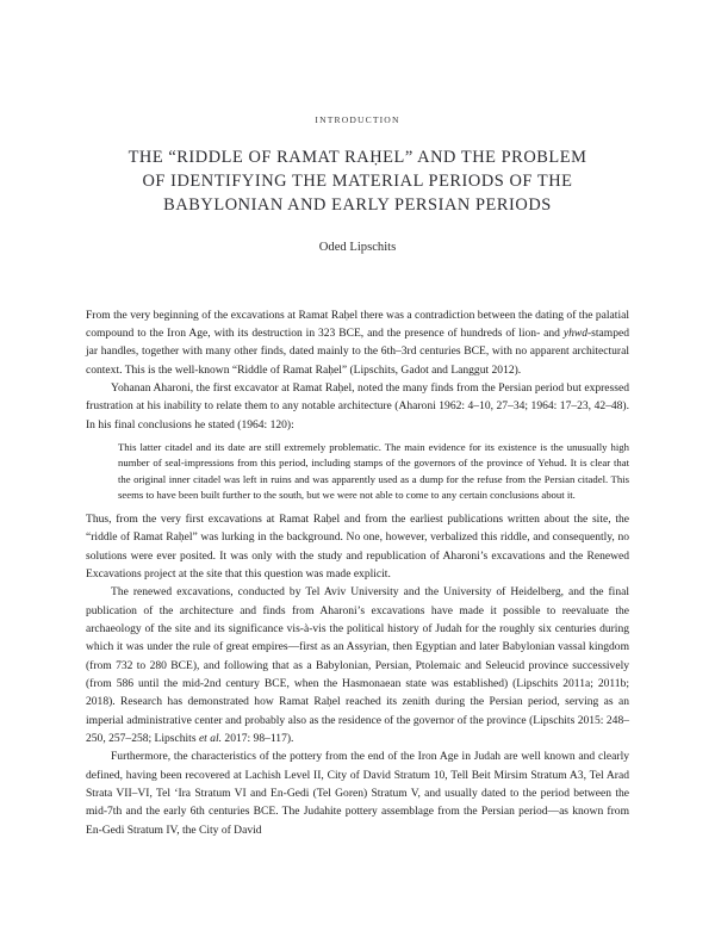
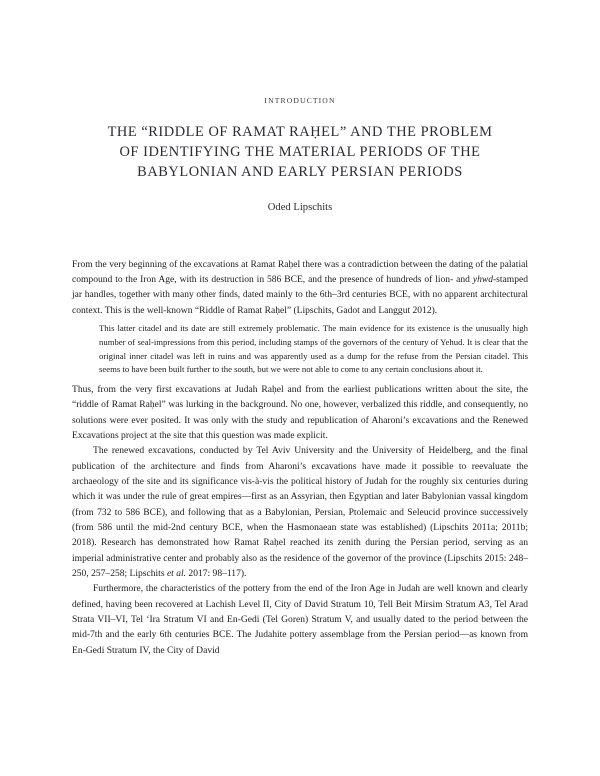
  INTRODUCTION
  THE “RIDDLE OF RAMAT RAḤEL” AND THE PROBLEM
  OF IDENTIFYING THE MATERIAL PERIODS OF THE
  BABYLONIAN AND EARLY PERSIAN PERIODS
  Oded Lipschits
- From the very beginning of the excavations at Ramat Raḥel there was a contradiction between the dating of the palatial compound to the Iron Age, with its destruction in 323 BCE, and the presence of hundreds of lion- and yhwd-stamped jar handles, together with many other finds, dated mainly to the 6th–3rd centuries BCE, with no apparent architectural context. This is the well-known “Riddle of Ramat Raḥel” (Lipschits, Gadot and Langgut 2012).
+ From the very beginning of the excavations at Ramat Raḥel there was a contradiction between the dating of the palatial compound to the Iron Age, with its destruction in 586 BCE, and the presence of hundreds of lion- and yhwd-stamped jar handles, together with many other finds, dated mainly to the 6th–3rd centuries BCE, with no apparent architectural context. This is the well-known “Riddle of Ramat Raḥel” (Lipschits, Gadot and Langgut 2012).
- Yohanan Aharoni, the first excavator at Ramat Raḥel, noted the many finds from the Persian period but expressed frustration at his inability to relate them to any notable architecture (Aharoni 1962: 4–10, 27–34; 1964: 17–23, 42–48). In his final conclusions he stated (1964: 120):
- This latter citadel and its date are still extremely problematic. The main evidence for its existence is the unusually high number of seal-impressions from this period, including stamps of the governors of the province of Yehud. It is clear that the original inner citadel was left in ruins and was apparently used as a dump for the refuse from the Persian citadel. This seems to have been built further to the south, but we were not able to come to any certain conclusions about it.
+ This latter citadel and its date are still extremely problematic. The main evidence for its existence is the unusually high number of seal-impressions from this period, including stamps of the governors of the century of Yehud. It is clear that the original inner citadel was left in ruins and was apparently used as a dump for the refuse from the Persian citadel. This seems to have been built further to the south, but we were not able to come to any certain conclusions about it.
- Thus, from the very first excavations at Ramat Raḥel and from the earliest publications written about the site, the “riddle of Ramat Raḥel” was lurking in the background. No one, however, verbalized this riddle, and consequently, no solutions were ever posited. It was only with the study and republication of Aharoni’s excavations and the Renewed Excavations project at the site that this question was made explicit.
+ Thus, from the very first excavations at Judah Raḥel and from the earliest publications written about the site, the “riddle of Ramat Raḥel” was lurking in the background. No one, however, verbalized this riddle, and consequently, no solutions were ever posited. It was only with the study and republication of Aharoni’s excavations and the Renewed Excavations project at the site that this question was made explicit.
- The renewed excavations, conducted by Tel Aviv University and the University of Heidelberg, and the final publication of the architecture and finds from Aharoni’s excavations have made it possible to reevaluate the archaeology of the site and its significance vis-à-vis the political history of Judah for the roughly six centuries during which it was under the rule of great empires—first as an Assyrian, then Egyptian and later Babylonian vassal kingdom (from 732 to 280 BCE), and following that as a Babylonian, Persian, Ptolemaic and Seleucid province successively (from 586 until the mid-2nd century BCE, when the Hasmonaean state was established) (Lipschits 2011a; 2011b; 2018). Research has demonstrated how Ramat Raḥel reached its zenith during the Persian period, serving as an imperial administrative center and probably also as the residence of the governor of the province (Lipschits 2015: 248–250, 257–258; Lipschits et al. 2017: 98–117).
+ The renewed excavations, conducted by Tel Aviv University and the University of Heidelberg, and the final publication of the architecture and finds from Aharoni’s excavations have made it possible to reevaluate the archaeology of the site and its significance vis-à-vis the political history of Judah for the roughly six centuries during which it was under the rule of great empires—first as an Assyrian, then Egyptian and later Babylonian vassal kingdom (from 732 to 586 BCE), and following that as a Babylonian, Persian, Ptolemaic and Seleucid province successively (from 586 until the mid-2nd century BCE, when the Hasmonaean state was established) (Lipschits 2011a; 2011b; 2018). Research has demonstrated how Ramat Raḥel reached its zenith during the Persian period, serving as an imperial administrative center and probably also as the residence of the governor of the province (Lipschits 2015: 248–250, 257–258; Lipschits et al. 2017: 98–117).
  Furthermore, the characteristics of the pottery from the end of the Iron Age in Judah are well known and clearly defined, having been recovered at Lachish Level II, City of David Stratum 10, Tell Beit Mirsim Stratum A3, Tel Arad Strata VII–VI, Tel ‘Ira Stratum VI and En-Gedi (Tel Goren) Stratum V, and usually dated to the period between the mid-7th and the early 6th centuries BCE. The Judahite pottery assemblage from the Persian period—as known from En-Gedi Stratum IV, the City of David
